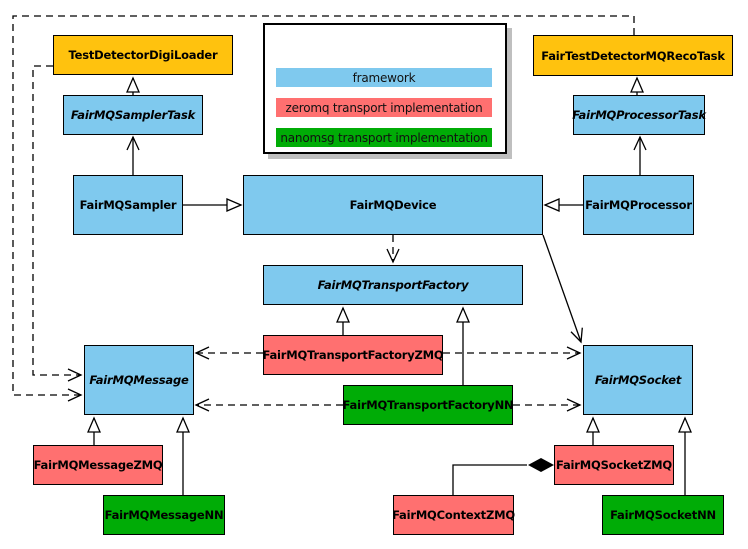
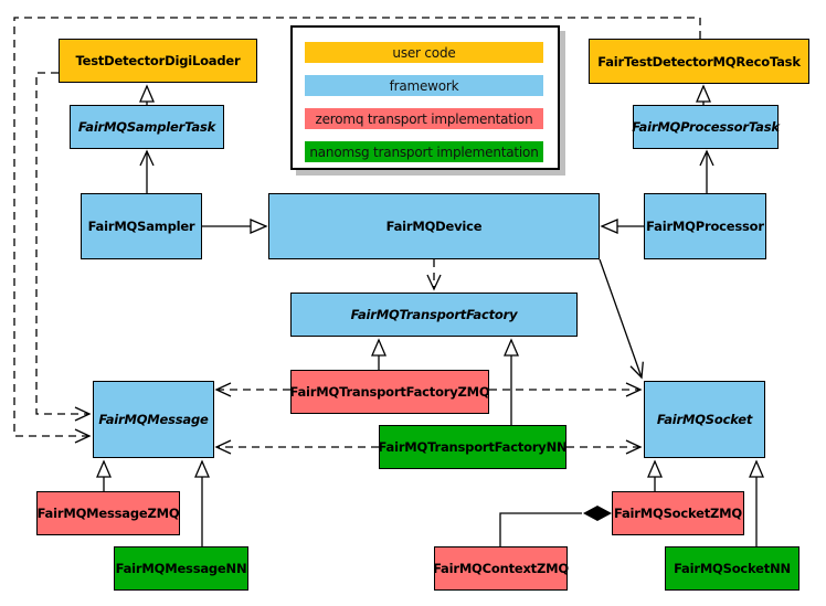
+ user code
  framework
  zeromq transport implementation
  nanomsg transport implementation
  TestDetectorDigiLoader
  FairMQSamplerTask
  FairMQSampler
  FairMQDevice
  FairTestDetectorMQRecoTask
  FairMQProcessorTask
  FairMQProcessor
  FairMQTransportFactory
  FairMQTransportFactoryZMQ
  FairMQTransportFactoryNN
  FairMQMessage
  FairMQSocket
  FairMQMessageZMQ
  FairMQMessageNN
  FairMQContextZMQ
  FairMQSocketZMQ
  FairMQSocketNN
